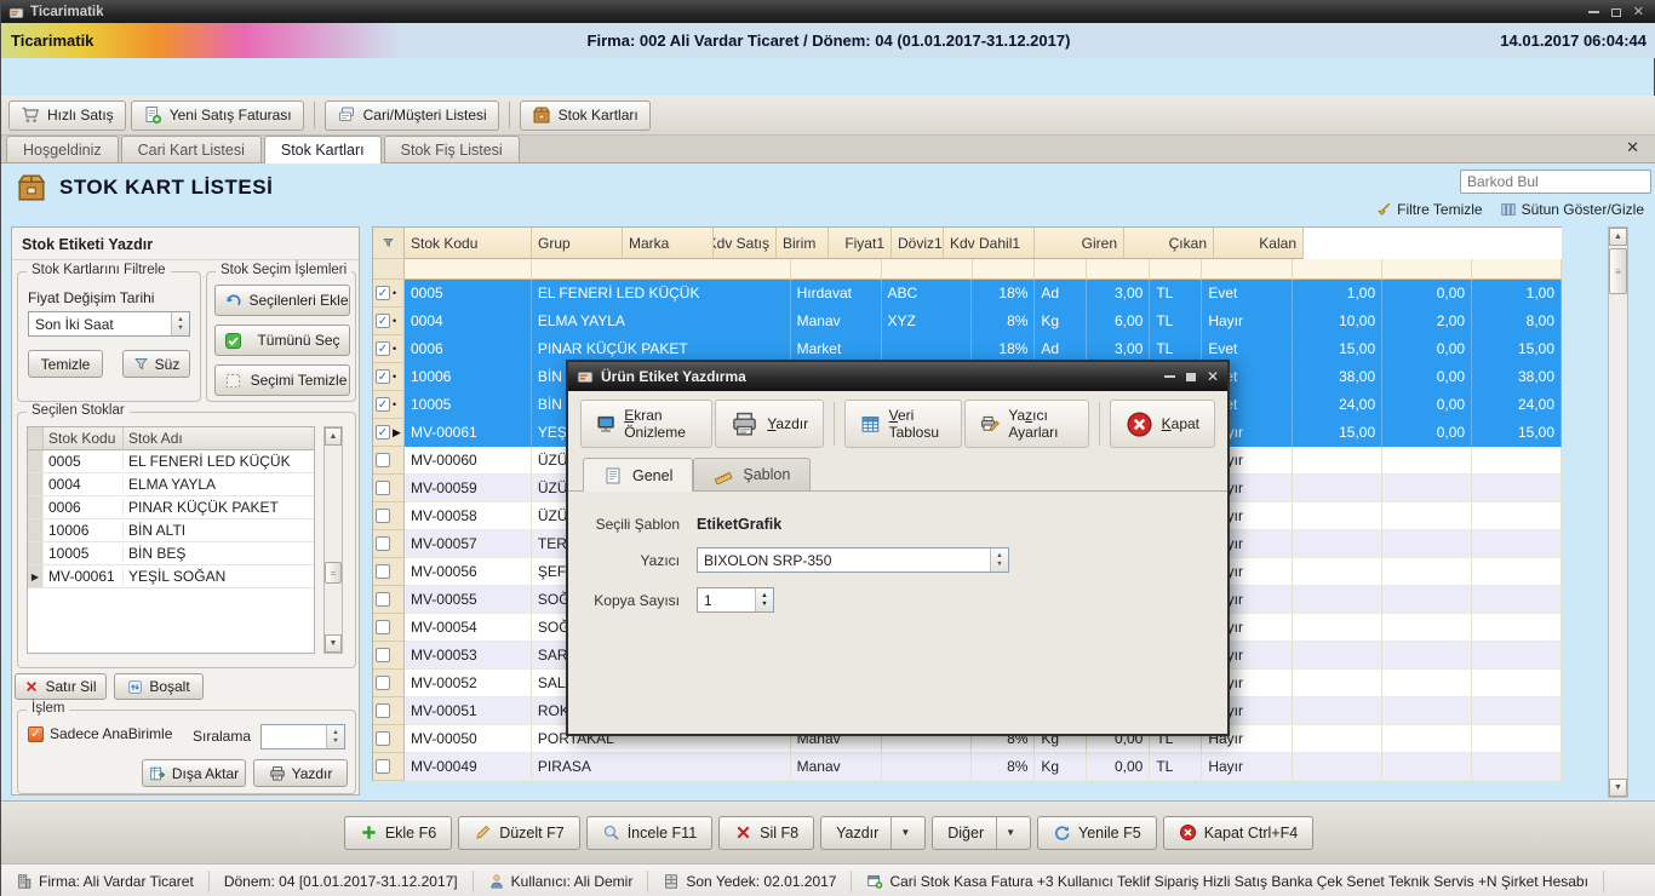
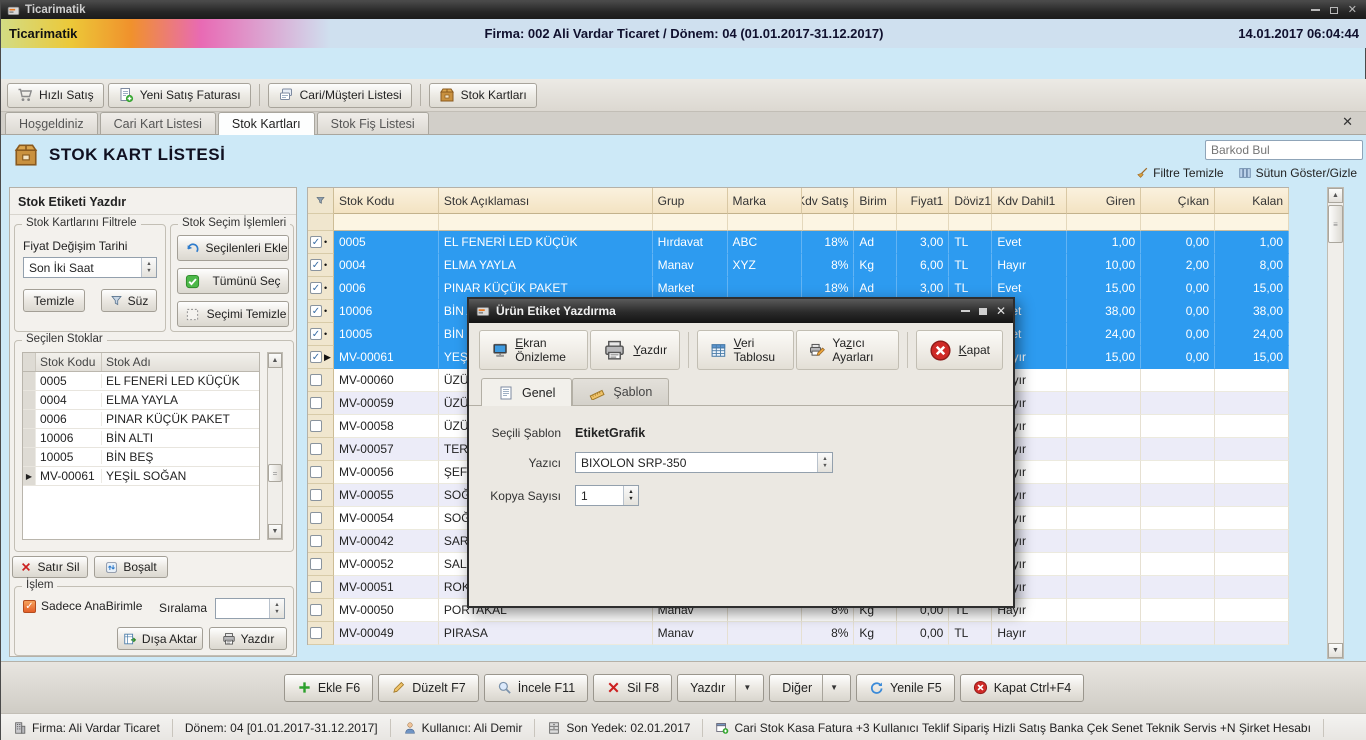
  Ticarimatik
  ✕
  Ticarimatik
  Firma: 002 Ali Vardar Ticaret / Dönem: 04 (01.01.2017-31.12.2017)
  14.01.2017 06:04:44
  Hızlı Satış
  Yeni Satış Faturası
  Cari/Müşteri Listesi
  Stok Kartları
  Hoşgeldiniz
  Cari Kart Listesi
  Stok Kartları
  Stok Fiş Listesi
  ✕
  STOK KART LİSTESİ
  Barkod Bul
  Filtre Temizle
  Sütun Göster/Gizle
  Stok Etiketi Yazdır
  Stok Kartlarını Filtrele
  Fiyat Değişim Tarihi
  Son İki Saat
  Temizle
  Süz
  Stok Seçim İşlemleri
  Seçilenleri Ekle
  Tümünü Seç
  Seçimi Temizle
  Seçilen Stoklar
  Stok Kodu
  Stok Adı
  0005
  EL FENERİ LED KÜÇÜK
  0004
  ELMA YAYLA
  0006
  PINAR KÜÇÜK PAKET
  10006
  BİN ALTI
  10005
  BİN BEŞ
  ▶
  MV-00061
  YEŞİL SOĞAN
  =
  Satır Sil
  Boşalt
  İşlem
  ✓
  Sadece AnaBirimle
  Sıralama
  Dışa Aktar
  Yazdır
  Stok Kodu
+ Stok Açıklaması
  Grup
  Marka
  dv Satış
  Birim
  Fiyat1
  Döviz1
  Kdv Dahil1
  Giren
  Çıkan
  Kalan
  ✓
  •
  0005
  EL FENERİ LED KÜÇÜK
  Hırdavat
  ABC
  18%
  Ad
  3,00
  TL
  Evet
  1,00
  0,00
  1,00
  ✓
  •
  0004
  ELMA YAYLA
  Manav
  XYZ
  8%
  Kg
  6,00
  TL
  Hayır
  10,00
  2,00
  8,00
  ✓
  •
  0006
  PINAR KÜÇÜK PAKET
  Market
  18%
  Ad
  3,00
  TL
  Evet
  15,00
  0,00
  15,00
  ✓
  •
  10006
  38,00
  0,00
  38,00
  ✓
  •
  10005
  24,00
  0,00
  24,00
  ✓
  ▶
  MV-00061
  15,00
  0,00
  15,00
  MV-00060
  ÜZÜ
  MV-00059
  ÜZÜ
  MV-00058
  ÜZÜ
  MV-00057
  TER
  MV-00056
  ŞEF
  MV-00055
  SOĞ
  MV-00054
  SOĞ
- MV-00053
+ MV-00042
  SAR
  MV-00052
  SAL
  MV-00051
  ROK
  MV-00050
  PORTAKAL
  Manav
  8%
  Kg
  0,00
  TL
  Hayır
  MV-00049
  PIRASA
  Manav
  8%
  Kg
  0,00
  TL
  Hayır
  ≡
  Ekle F6
  Düzelt F7
  İncele F11
  Sil F8
  Yazdır
  ▼
  Diğer
  ▼
  Yenile F5
  Kapat Ctrl+F4
  Firma: Ali Vardar Ticaret
  Dönem: 04 [01.01.2017-31.12.2017]
  Kullanıcı: Ali Demir
  Son Yedek: 02.01.2017
  Cari Stok Kasa Fatura +3 Kullanıcı Teklif Sipariş Hizli Satış Banka Çek Senet Teknik Servis +N Şirket Hesabı
  Ürün Etiket Yazdırma
  ✕
  Ekran Önizleme
  Yazdır
  Veri Tablosu
  Yazıcı Ayarları
  Kapat
  Genel
  Şablon
  Seçili Şablon
  EtiketGrafik
  Yazıcı
  BIXOLON SRP-350
  Kopya Sayısı
  1
